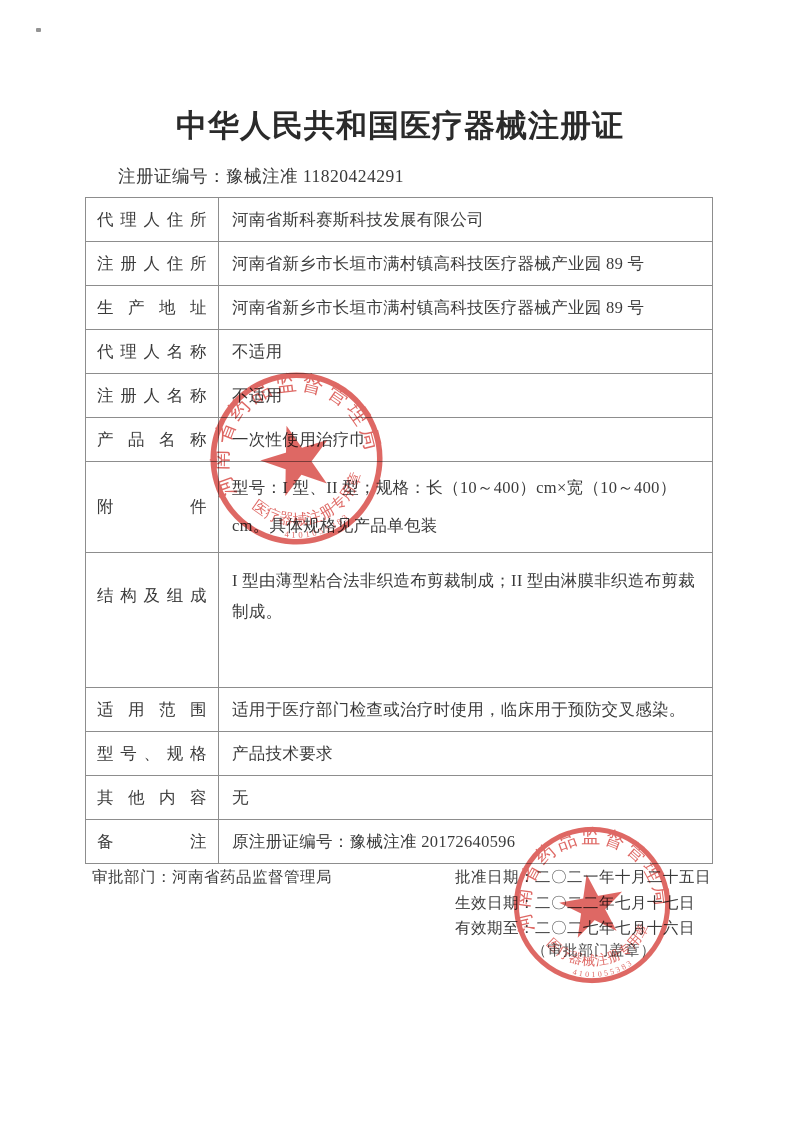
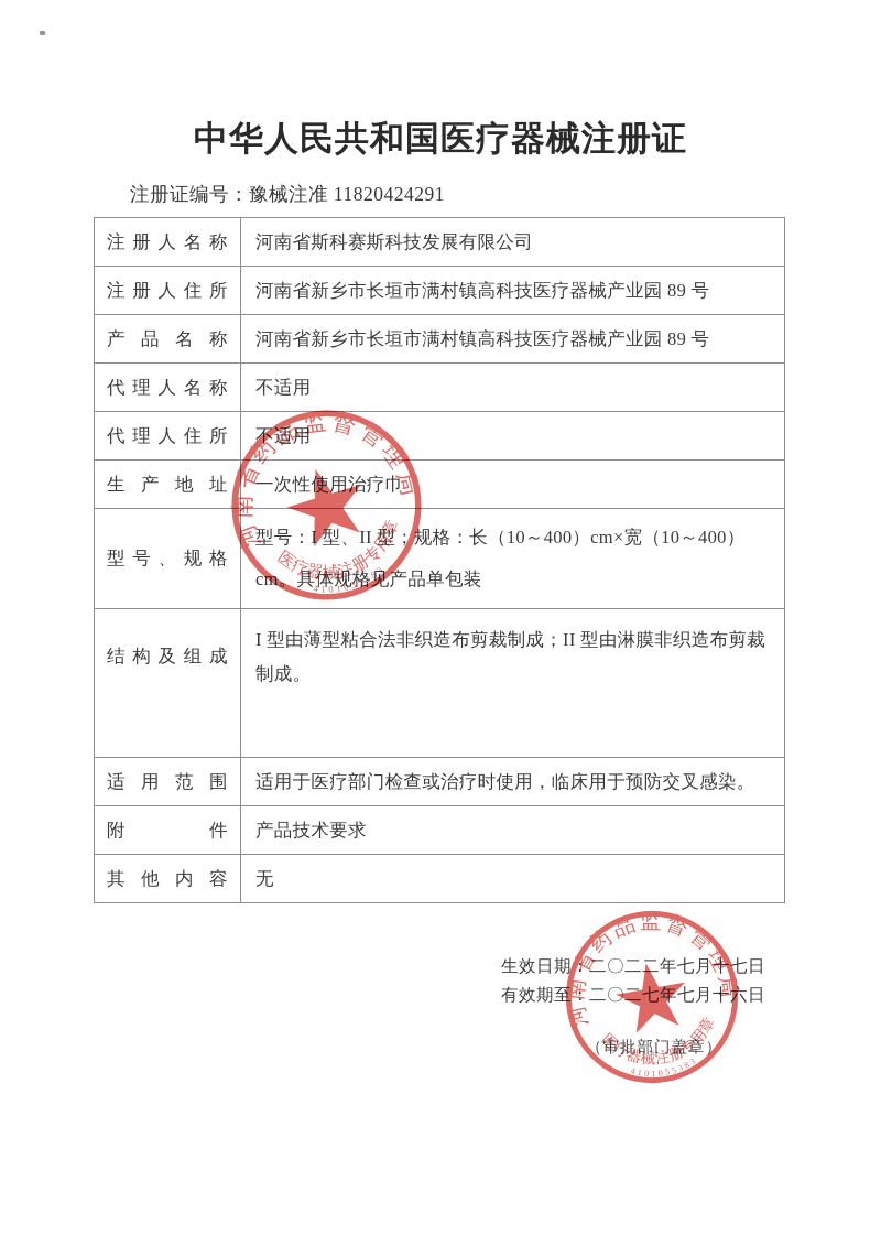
  中华人民共和国医疗器械注册证
  注册证编号：豫械注准 11820424291
- 代理人住所	河南省斯科赛斯科技发展有限公司
+ 注册人名称	河南省斯科赛斯科技发展有限公司
  注册人住所	河南省新乡市长垣市满村镇高科技医疗器械产业园 89 号
- 生产地址	河南省新乡市长垣市满村镇高科技医疗器械产业园 89 号
+ 产品名称	河南省新乡市长垣市满村镇高科技医疗器械产业园 89 号
  代理人名称	不适用
- 注册人名称	不适用
+ 代理人住所	不适用
- 产品名称	一次性使用治疗巾
+ 生产地址	一次性使用治疗巾
- 附 件	型号：I 型、II 型；规格：长（10～400）cm×宽（10～400）cm。具体规格见产品单包装
+ 型号、规格	型号：I 型、II 型；规格：长（10～400）cm×宽（10～400）cm。具体规格见产品单包装
  结构及组成	I 型由薄型粘合法非织造布剪裁制成；II 型由淋膜非织造布剪裁制成。
  适用范围	适用于医疗部门检查或治疗时使用，临床用于预防交叉感染。
- 型号、规格	产品技术要求
+ 附 件	产品技术要求
  其他内容	无
- 备 注	原注册证编号：豫械注准 20172640596
- 审批部门：河南省药品监督管理局
- 批准日期：二〇二一年十月二十五日
  生效日期：二〇二二年七月十七日
  有效期至：二〇二七年七月十六日
  （审批部门盖章）
